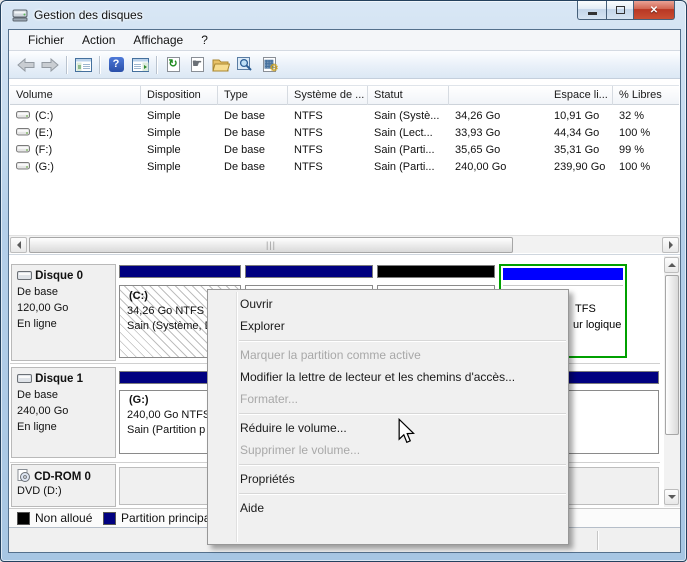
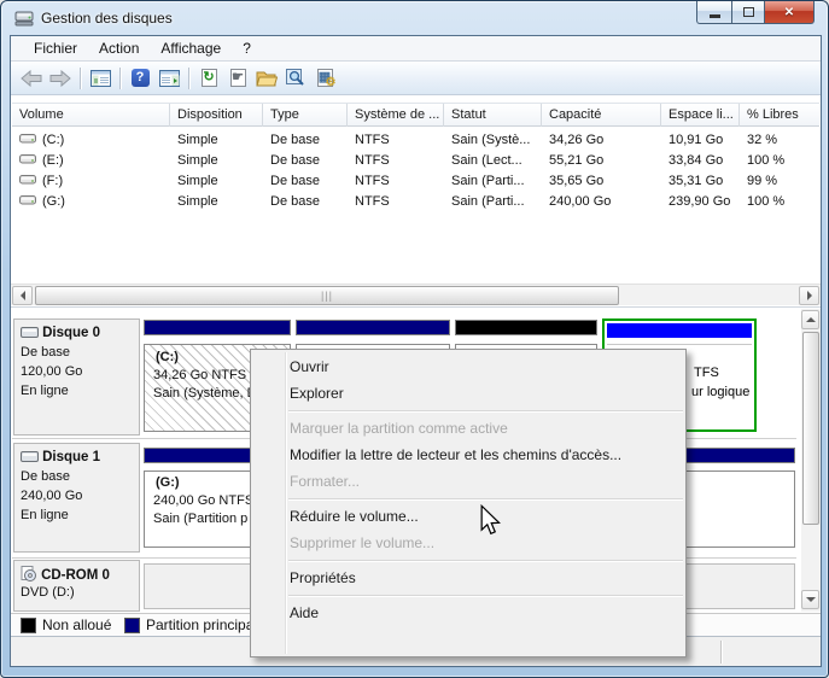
  Gestion des disques
  ✕
  Fichier
  Action
  Affichage
  ?
  ?
  ↻
  ☛
  ▦
  ⚙
  Volume
  Disposition
  Type
  Système de ...
  Statut
+ Capacité
  Espace li...
  % Libres
  (C:)
  Simple
  De base
  NTFS
  Sain (Systè...
  34,26 Go
  10,91 Go
  32 %
  (E:)
  Simple
  De base
  NTFS
  Sain (Lect...
- 33,93 Go
+ 55,21 Go
- 44,34 Go
+ 33,84 Go
  100 %
  (F:)
  Simple
  De base
  NTFS
  Sain (Parti...
  35,65 Go
  35,31 Go
  99 %
  (G:)
  Simple
  De base
  NTFS
  Sain (Parti...
  240,00 Go
  239,90 Go
  100 %
  |||
  Disque 0
  De base
  120,00 Go
  En ligne
  (C:)
  34,26 Go NTFS
  Sain (Système,
  TFS
  ur logique
  Disque 1
  De base
  240,00 Go
  En ligne
  (G:)
  240,00 Go NTF
  Sain (Partition p
  CD-ROM 0
  DVD (D:)
  Non alloué
  Partition princip
  Ouvrir
  Explorer
  Marquer la partition comme active
  Modifier la lettre de lecteur et les chemins d'accès...
  Formater...
  Réduire le volume...
  Supprimer le volume...
  Propriétés
  Aide
